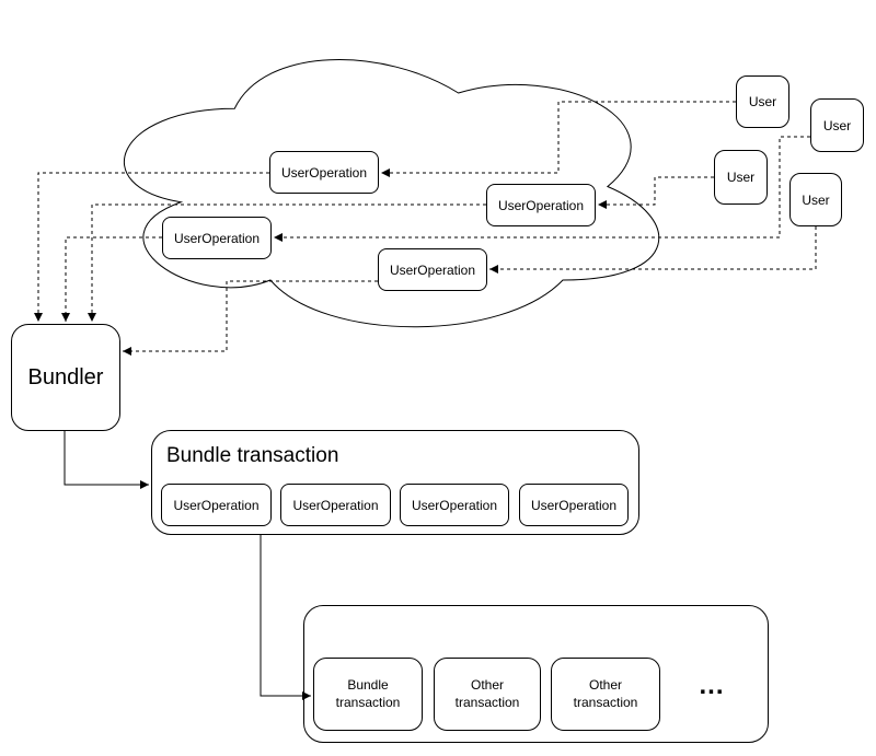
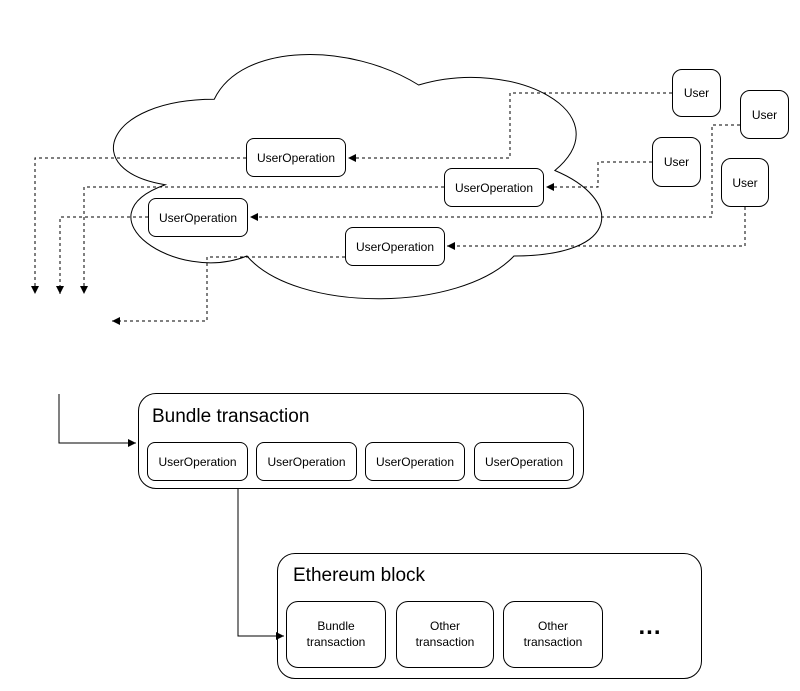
  UserOperation
  UserOperation
  UserOperation
  UserOperation
  User
  User
  User
  User
- Bundler
  Bundle transaction
  UserOperation
  UserOperation
  UserOperation
  UserOperation
+ Ethereum block
  Bundle transaction
  Other transaction
  Other transaction
  ...
